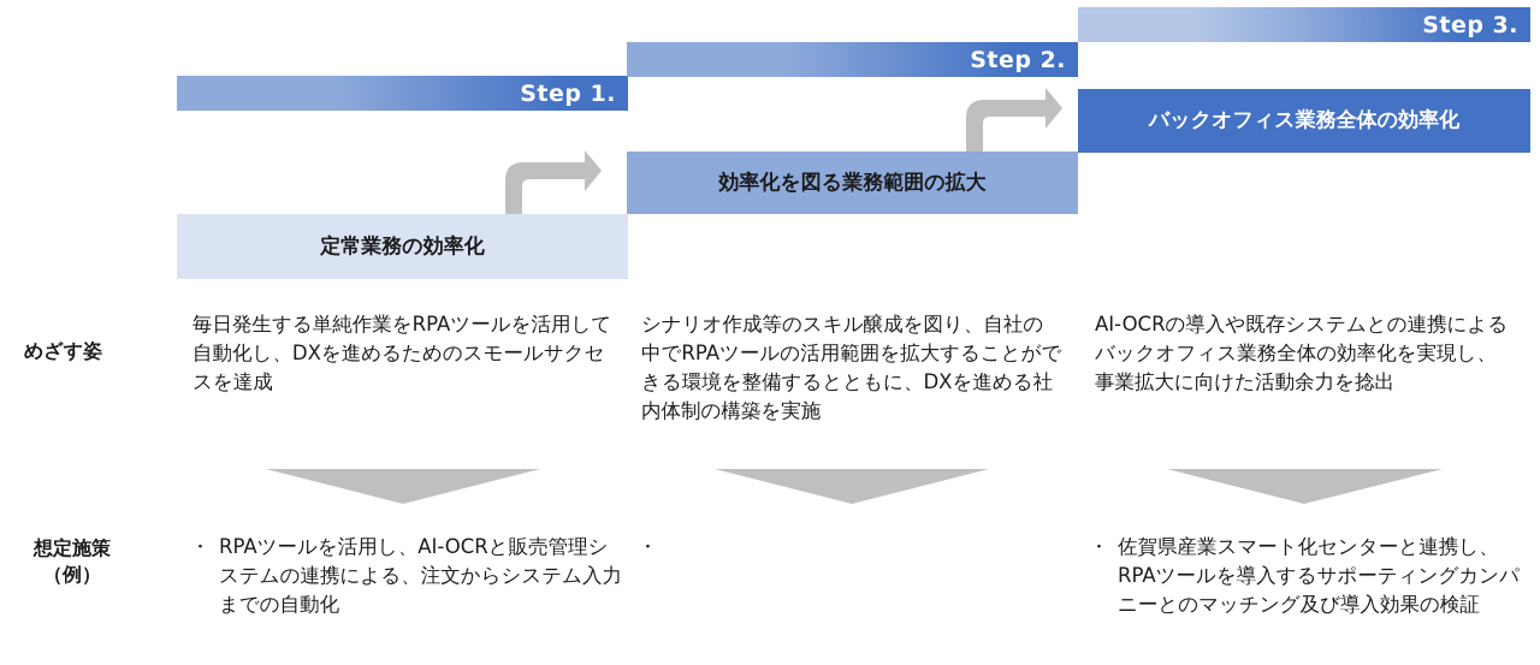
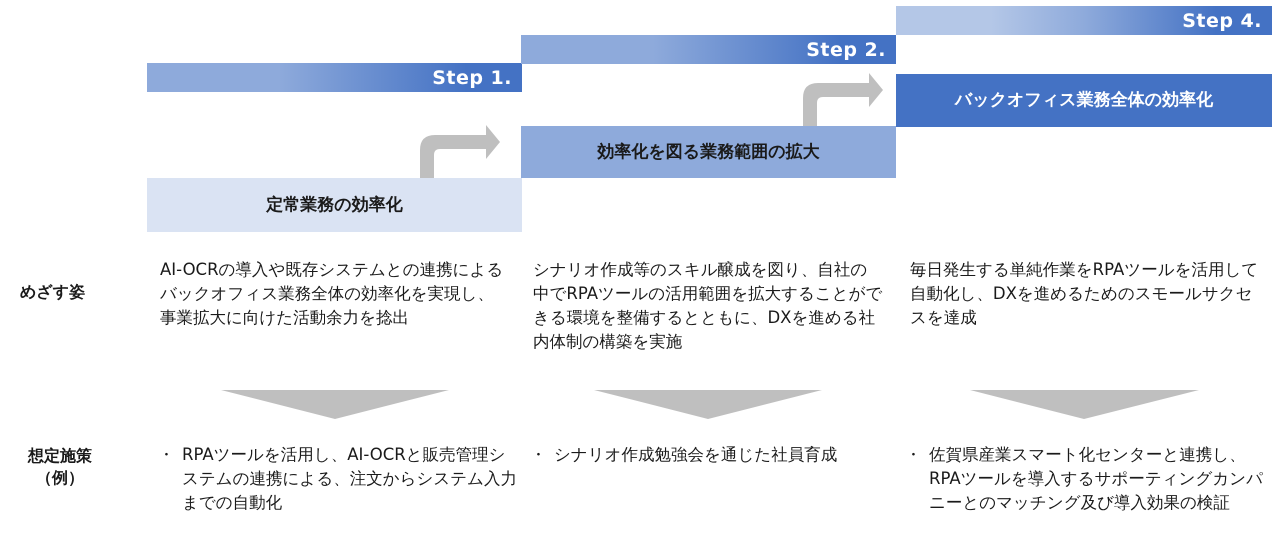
  Step 1.
  Step 2.
- Step 3.
+ Step 4.
  定常業務の効率化
  効率化を図る業務範囲の拡大
  バックオフィス業務全体の効率化
  めざす姿
  想定施策
  （例）
- 毎日発生する単純作業をRPAツールを活用して自動化し、DXを進めるためのスモールサクセスを達成
+ AI-OCRの導入や既存システムとの連携によるバックオフィス業務全体の効率化を実現し、事業拡大に向けた活動余力を捻出
  シナリオ作成等のスキル醸成を図り、自社の中でRPAツールの活用範囲を拡大することができる環境を整備するとともに、DXを進める社内体制の構築を実施
- AI-OCRの導入や既存システムとの連携によるバックオフィス業務全体の効率化を実現し、事業拡大に向けた活動余力を捻出
+ 毎日発生する単純作業をRPAツールを活用して自動化し、DXを進めるためのスモールサクセスを達成
  ・
  RPAツールを活用し、AI-OCRと販売管理システムの連携による、注文からシステム入力までの自動化
  ・
+ シナリオ作成勉強会を通じた社員育成
  ・
  佐賀県産業スマート化センターと連携し、RPAツールを導入するサポーティングカンパニーとのマッチング及び導入効果の検証
